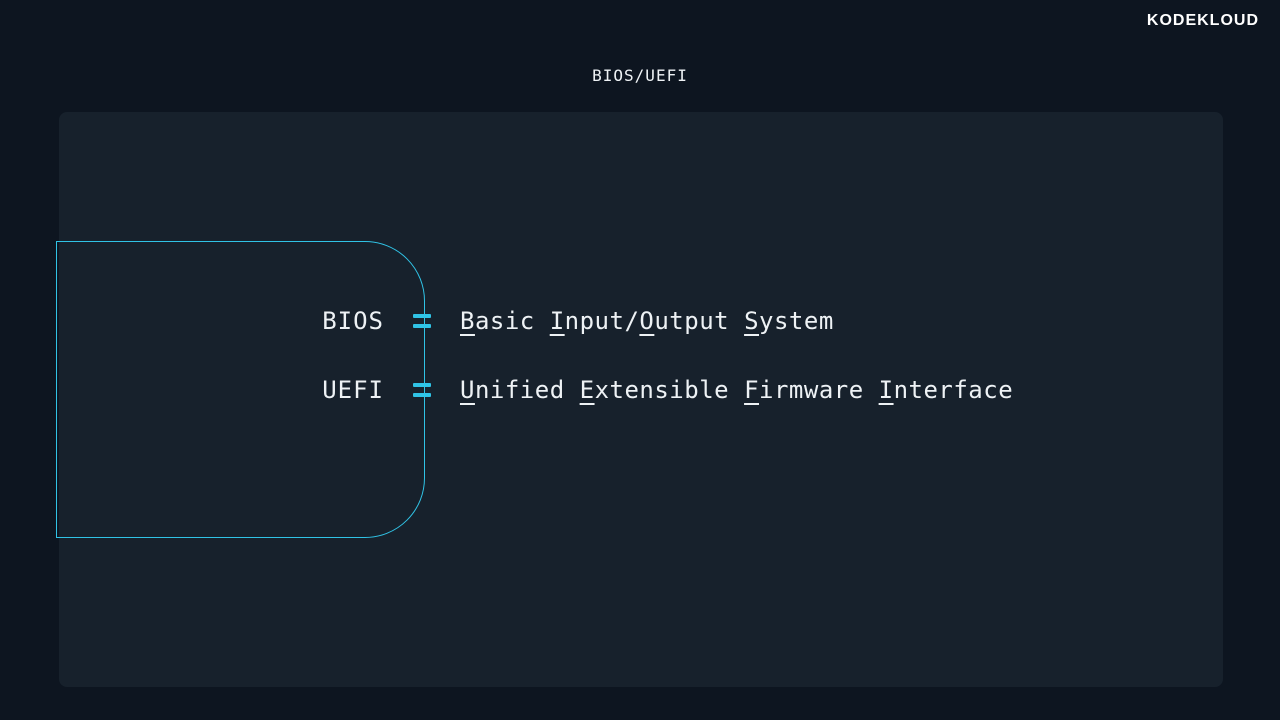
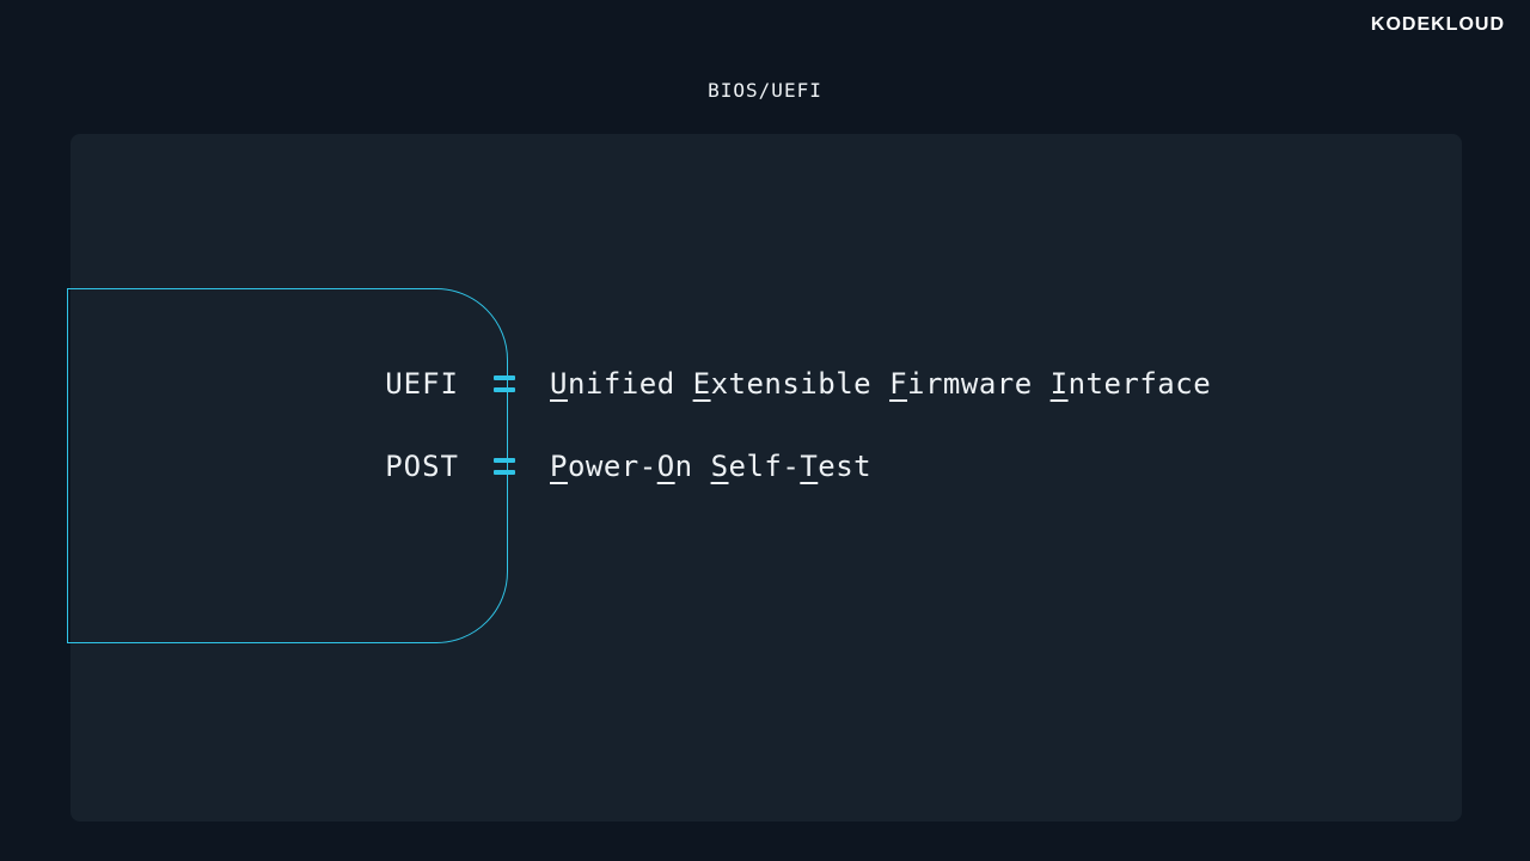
  KODEKLOUD
  BIOS/UEFI
- BIOS
- Basic Input/Output System
  UEFI
  Unified Extensible Firmware Interface
+ POST
+ Power-On Self-Test
